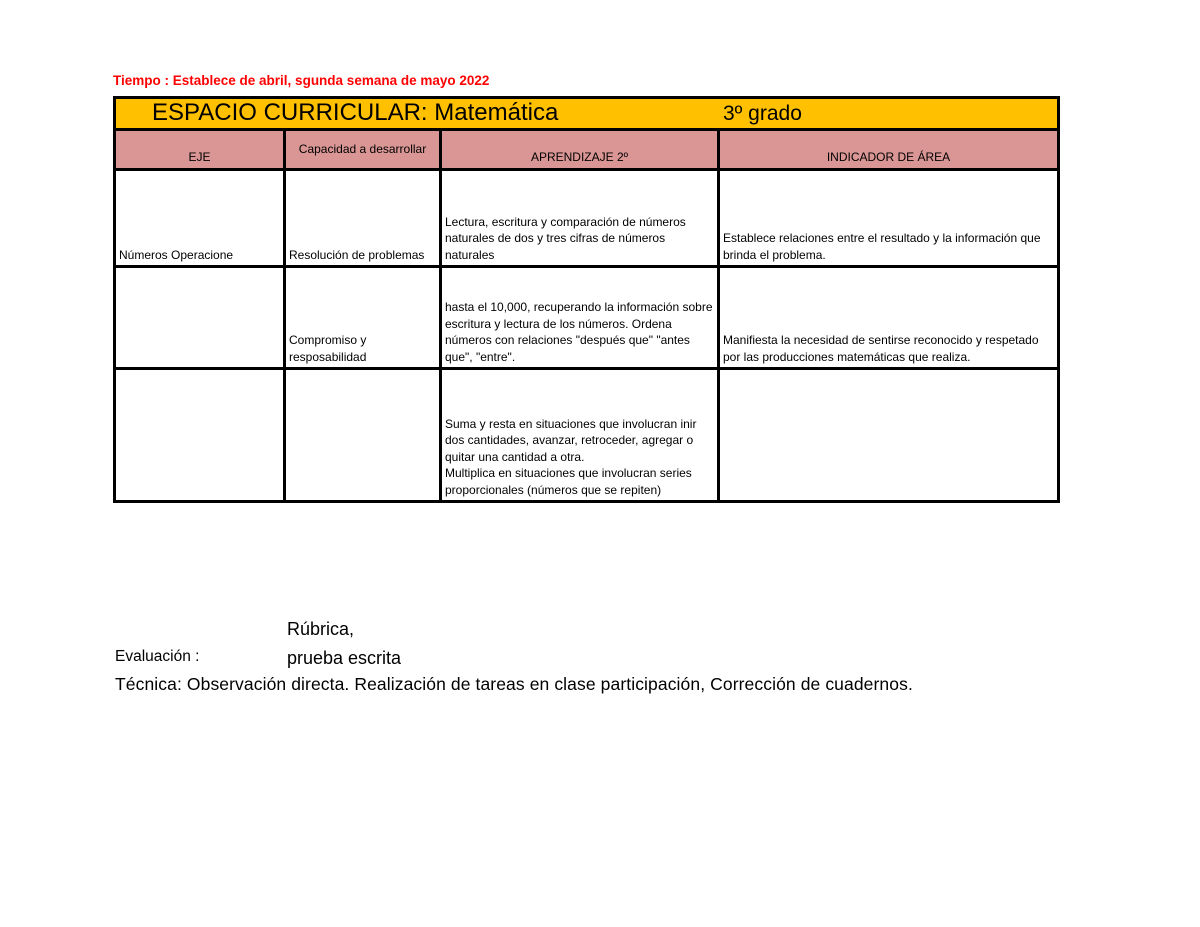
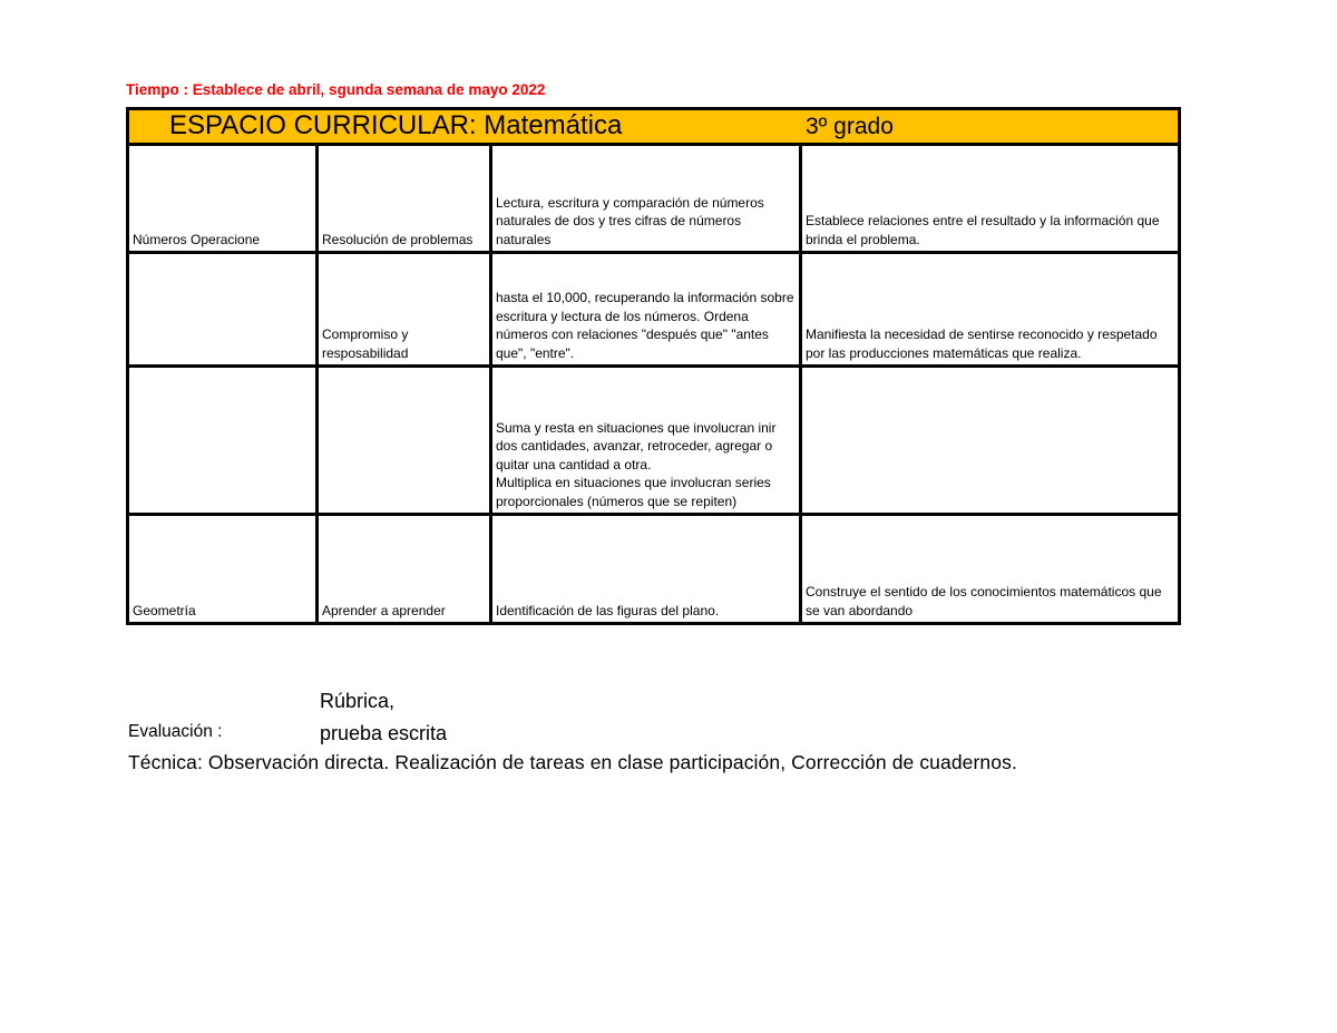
  Tiempo : Establece de abril, sgunda semana de mayo 2022
  ESPACIO CURRICULAR: Matemática 3º grado
- EJE	Capacidad a desarrollar	APRENDIZAJE 2º	INDICADOR DE ÁREA
  Números Operacione	Resolución de problemas	Lectura, escritura y comparación de números naturales de dos y tres cifras de números naturales	Establece relaciones entre el resultado y la información que brinda el problema.
  	Compromiso y resposabilidad	hasta el 10,000, recuperando la información sobre escritura y lectura de los números. Ordena números con relaciones "después que" "antes que", "entre".	Manifiesta la necesidad de sentirse reconocido y respetado por las producciones matemáticas que realiza.
  		Suma y resta en situaciones que involucran inir dos cantidades, avanzar, retroceder, agregar o quitar una cantidad a otra. Multiplica en situaciones que involucran series proporcionales (números que se repiten)
+ Geometría	Aprender a aprender	Identificación de las figuras del plano.	Construye el sentido de los conocimientos matemáticos que se van abordando
  Rúbrica,
  prueba escrita
  Evaluación :
  Técnica: Observación directa. Realización de tareas en clase participación, Corrección de cuadernos.
